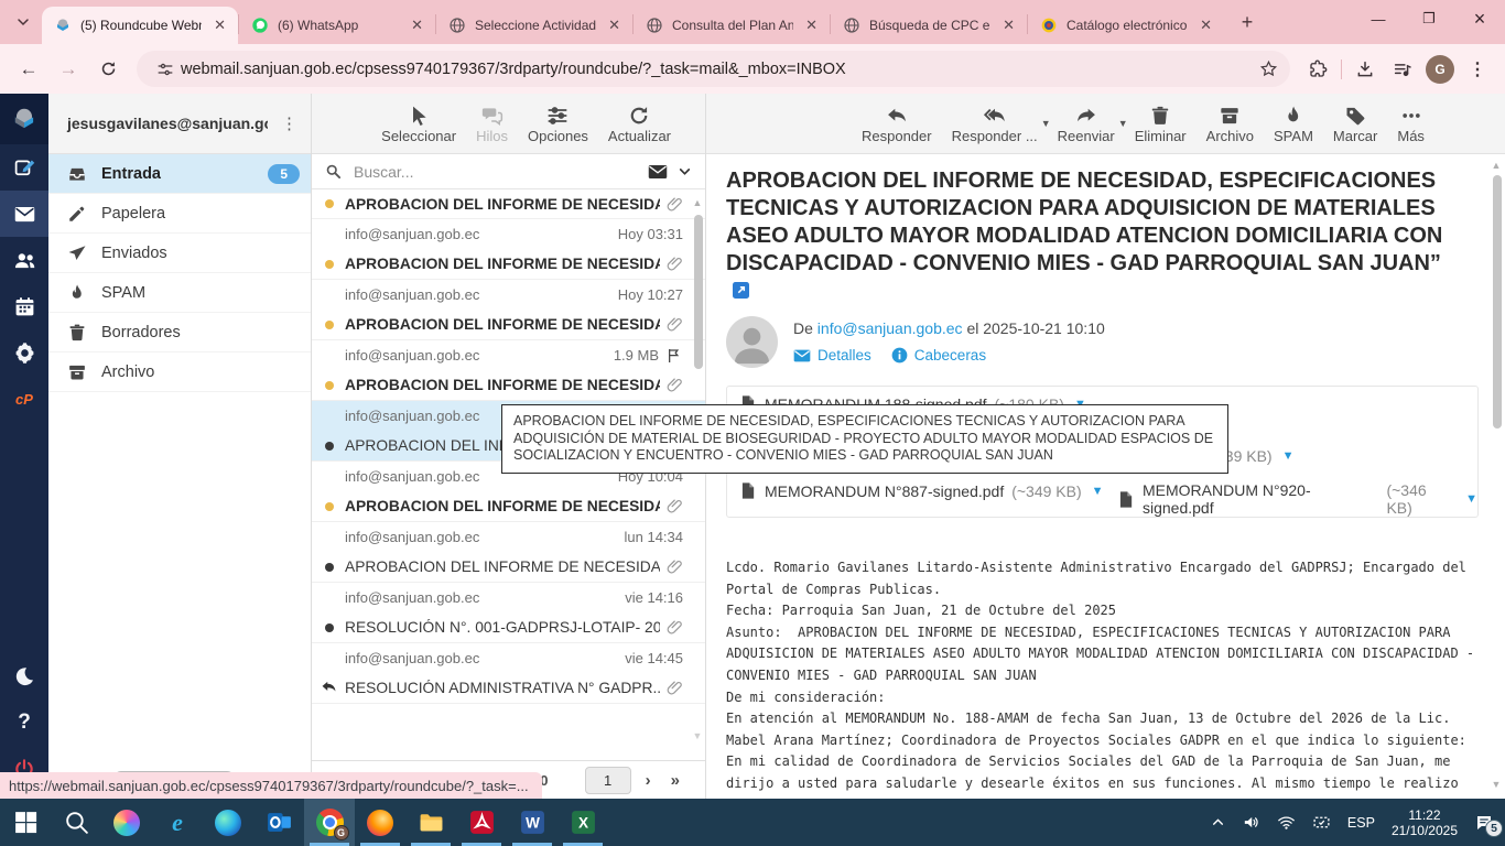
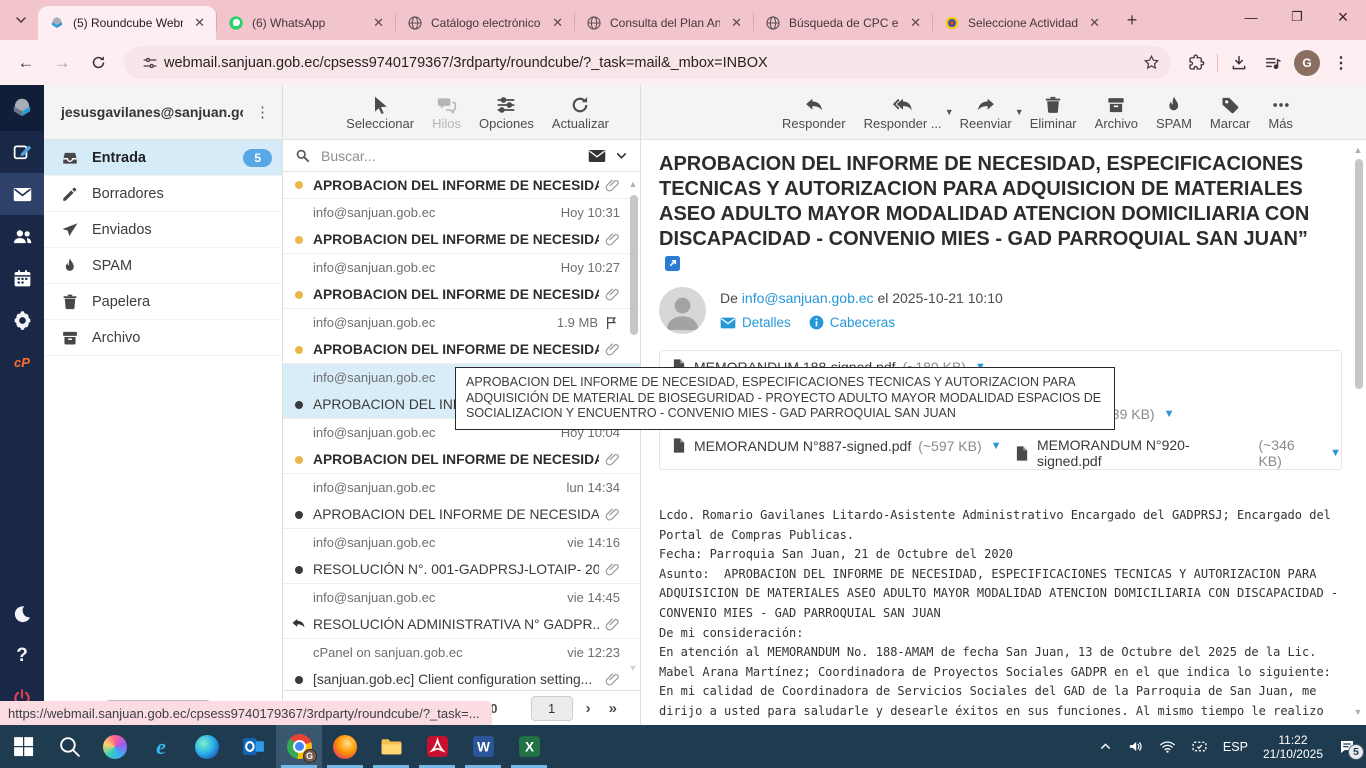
  (5) Roundcube Web
  ✕
  (6) WhatsApp
  ✕
- Seleccione Actividad
+ Catálogo electrónico
  ✕
  Consulta del Plan An
  ✕
  Búsqueda de CPC e
  ✕
- Catálogo electrónico
+ Seleccione Actividad
  ✕
  +
  —
  ❐
  ×
  ←
  →
  webmail.sanjuan.gob.ec/cpsess9740179367/3rdparty/roundcube/?_task=mail&_mbox=INBOX
  G
  ⋮
  cP
  ?
  jesusgavilanes@sanjuan.g
  ⋮
  Entrada
  5
- Papelera
+ Borradores
  Enviados
  SPAM
- Borradores
+ Papelera
  Archivo
  Seleccionar
  Hilos
  Opciones
  Actualizar
  Buscar...
  APROBACION DEL INFORME DE NECESID
  info@sanjuan.gob.ec
- Hoy 03:31
+ Hoy 10:31
  APROBACION DEL INFORME DE NECESID
  info@sanjuan.gob.ec
  Hoy 10:27
  APROBACION DEL INFORME DE NECESID
  info@sanjuan.gob.ec
  1.9 MB
  APROBACION DEL INFORME DE NECESID
  info@sanjuan.gob.ec
  info@sanjuan.gob.ec
  Hoy 10:04
  APROBACION DEL INFORME DE NECESID
  info@sanjuan.gob.ec
  lun 14:34
  APROBACION DEL INFORME DE NECESIDA
  info@sanjuan.gob.ec
  vie 14:16
  RESOLUCIÓN N°. 001-GADPRSJ-LOTAIP- 20
  info@sanjuan.gob.ec
  vie 14:45
  RESOLUCIÓN ADMINISTRATIVA N° GADPR..
+ cPanel on sanjuan.gob.ec
+ vie 12:23
+ [sanjuan.gob.ec] Client configuration setting...
  ▲
  ▼
  1
  ›
  »
  Responder
  Responder ...
  ▼
  Reenviar
  ▼
  Eliminar
  Archivo
  SPAM
  Marcar
  Más
  APROBACION DEL INFORME DE NECESIDAD, ESPECIFICACIONES TECNICAS Y AUTORIZACION PARA ADQUISICION DE MATERIALES ASEO ADULTO MAYOR MODALIDAD ATENCION DOMICILIARIA CON DISCAPACIDAD - CONVENIO MIES - GAD PARROQUIAL SAN JUAN”
  De info@sanjuan.gob.ec el 2025-10-21 10:10
  Detalles
  Cabeceras
  39 KB)
  ▼
  MEMORANDUM N°887-signed.pdf
- (~349 KB)
+ (~597 KB)
  ▼
  MEMORANDUM N°920-signed.pdf
  (~346 KB)
  ▼
  Lcdo. Romario Gavilanes Litardo-Asistente Administrativo Encargado del GADPRSJ; Encargado del
  Portal de Compras Publicas.
- Fecha: Parroquia San Juan, 21 de Octubre del 2025
+ Fecha: Parroquia San Juan, 21 de Octubre del 2020
  Asunto: APROBACION DEL INFORME DE NECESIDAD, ESPECIFICACIONES TECNICAS Y AUTORIZACION PARA
  ADQUISICION DE MATERIALES ASEO ADULTO MAYOR MODALIDAD ATENCION DOMICILIARIA CON DISCAPACIDAD -
  CONVENIO MIES - GAD PARROQUIAL SAN JUAN
  De mi consideración:
- En atención al MEMORANDUM No. 188-AMAM de fecha San Juan, 13 de Octubre del 2026 de la Lic.
+ En atención al MEMORANDUM No. 188-AMAM de fecha San Juan, 13 de Octubre del 2025 de la Lic.
  Mabel Arana Martínez; Coordinadora de Proyectos Sociales GADPR en el que indica lo siguiente:
  En mi calidad de Coordinadora de Servicios Sociales del GAD de la Parroquia de San Juan, me
  dirijo a usted para saludarle y desearle éxitos en sus funciones. Al mismo tiempo le realizo
  ▲
  ▼
  APROBACION DEL INFORME DE NECESIDAD, ESPECIFICACIONES TECNICAS Y AUTORIZACION PARA ADQUISICIÓN DE MATERIAL DE BIOSEGURIDAD - PROYECTO ADULTO MAYOR MODALIDAD ESPACIOS DE SOCIALIZACION Y ENCUENTRO - CONVENIO MIES - GAD PARROQUIAL SAN JUAN
  https://webmail.sanjuan.gob.ec/cpsess9740179367/3rdparty/roundcube/?_task=...
  e
  G
  W
  X
  ESP
  11:22
  21/10/2025
  5
